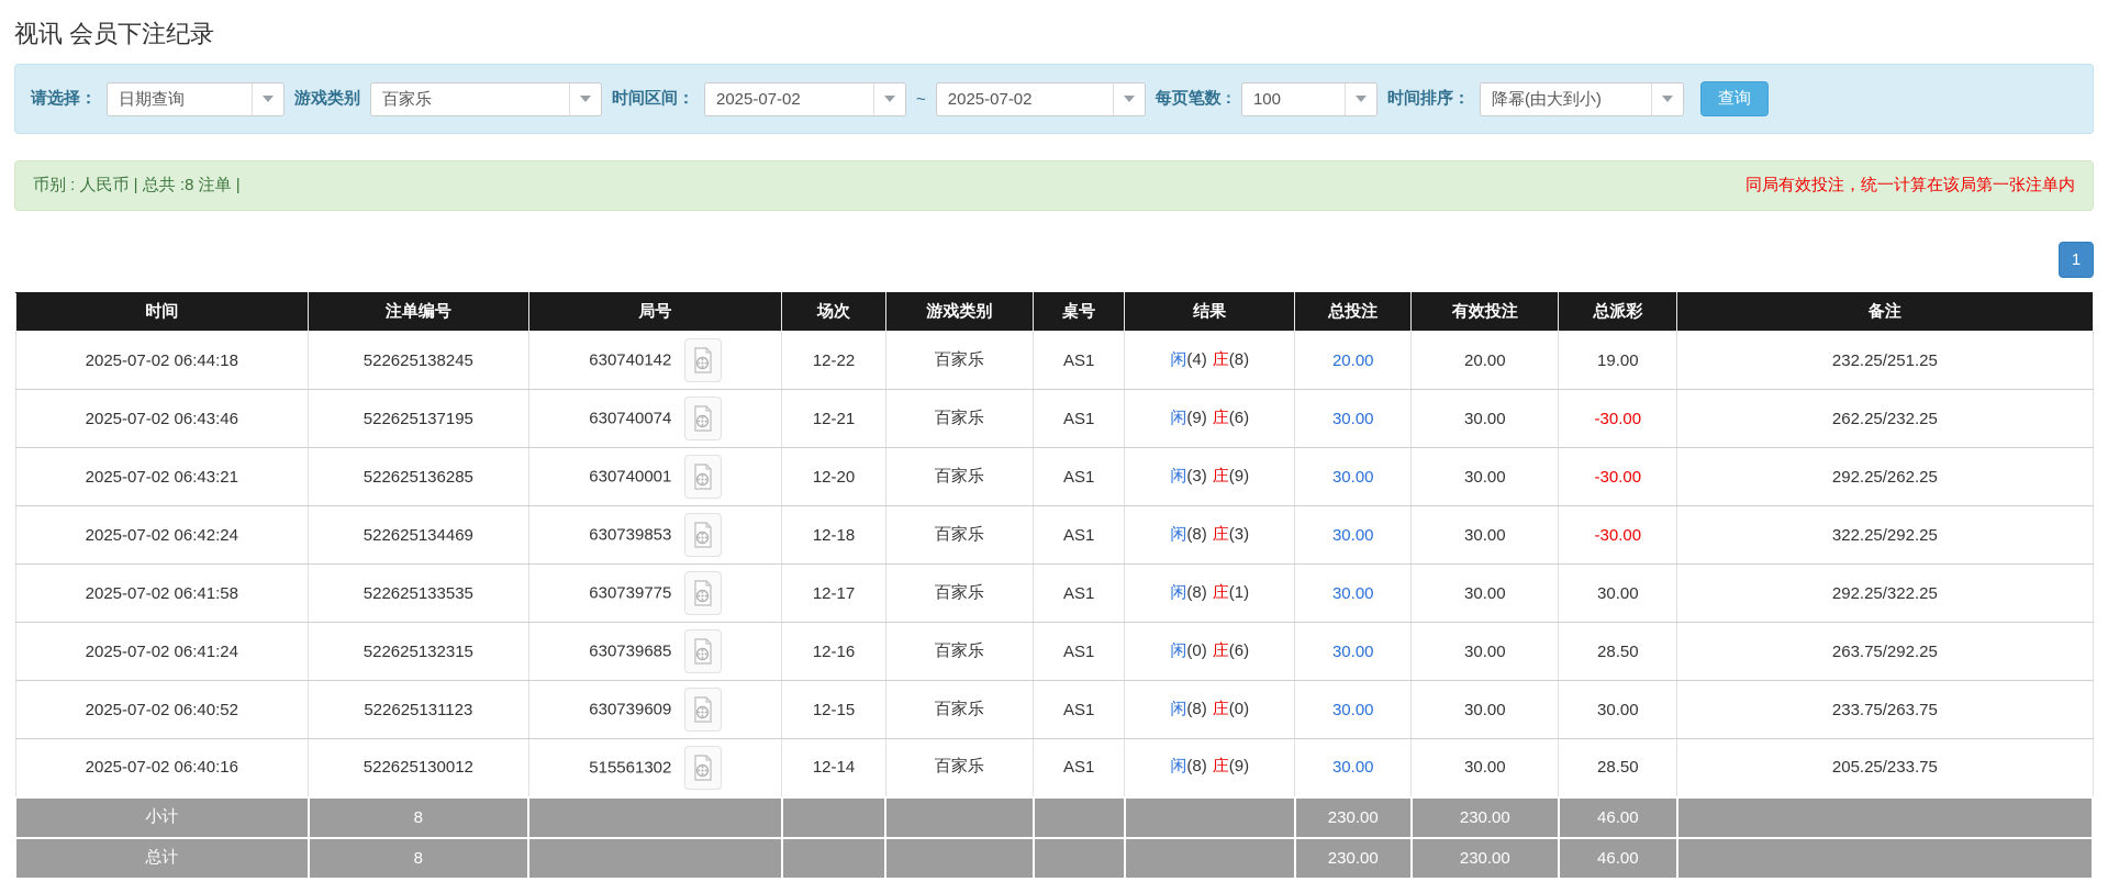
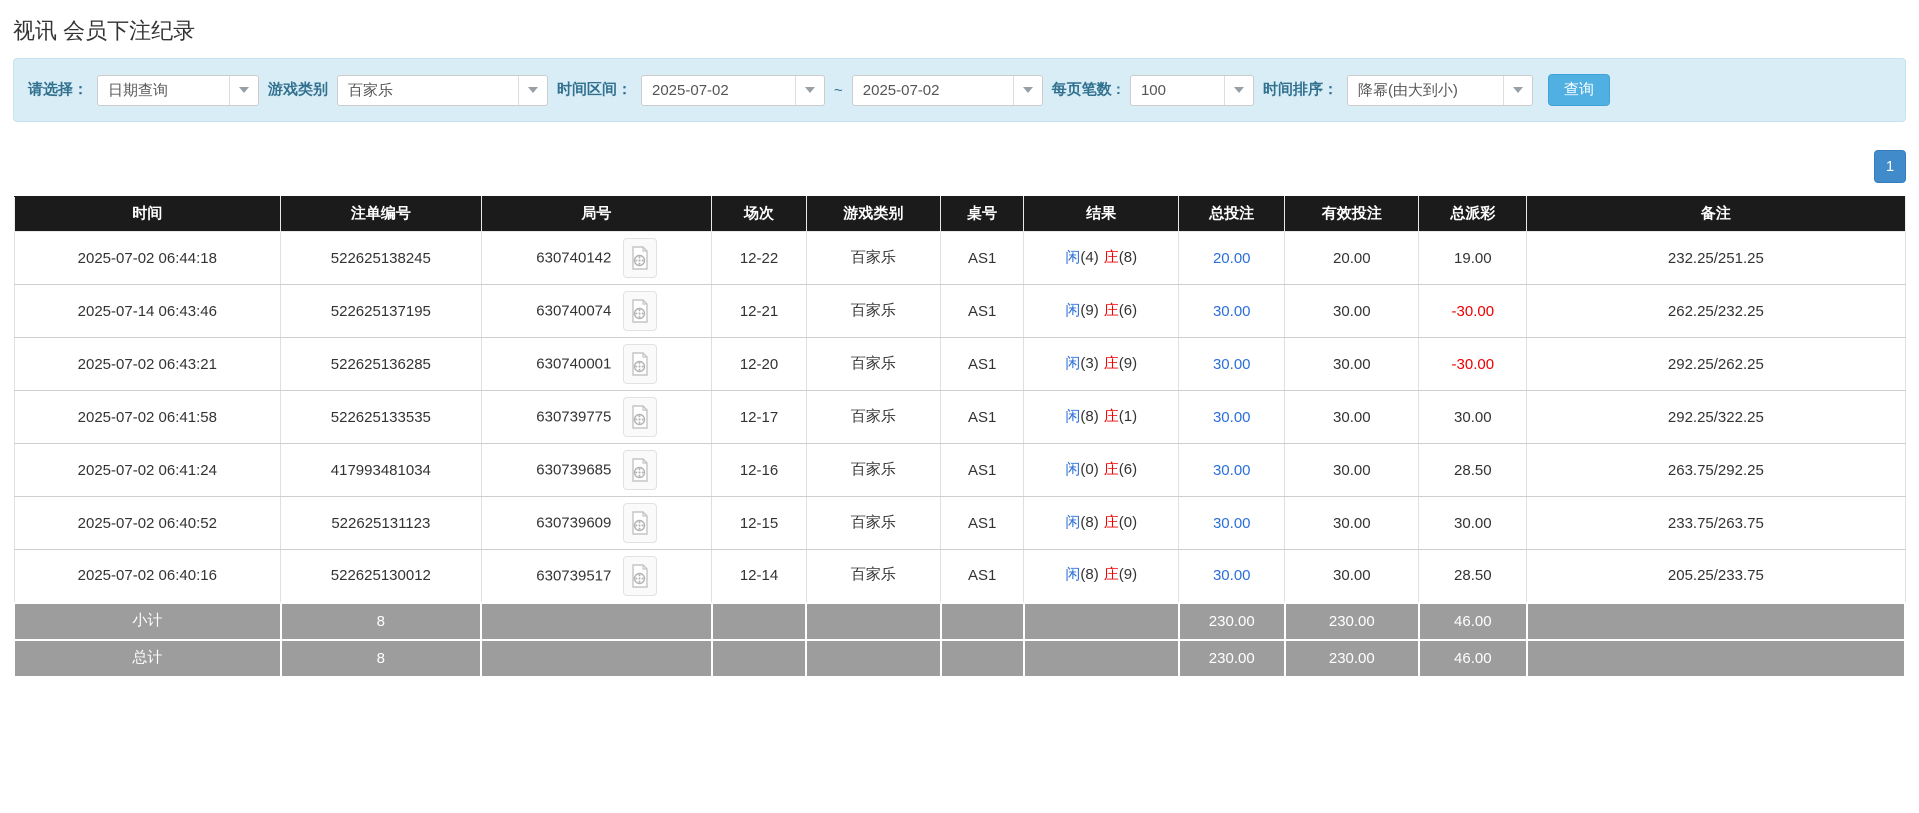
  视讯 会员下注纪录
  请选择：
  日期查询
  游戏类别
  百家乐
  时间区间：
  2025-07-02
  ~
  2025-07-02
  每页笔数 :
  100
  时间排序：
  降幂(由大到小)
  查询
- 币别 : 人民币 | 总共 :8 注单 |
- 同局有效投注，统一计算在该局第一张注单内
  1
  时间	注单编号	局号	场次	游戏类别	桌号	结果	总投注	有效投注	总派彩	备注
  2025-07-02 06:44:18	522625138245	630740142	12-22	百家乐	AS1	闲(4) 庄(8)	20.00	20.00	19.00	232.25/251.25
- 2025-07-02 06:43:46	522625137195	630740074	12-21	百家乐	AS1	闲(9) 庄(6)	30.00	30.00	-30.00	262.25/232.25
+ 2025-07-14 06:43:46	522625137195	630740074	12-21	百家乐	AS1	闲(9) 庄(6)	30.00	30.00	-30.00	262.25/232.25
  2025-07-02 06:43:21	522625136285	630740001	12-20	百家乐	AS1	闲(3) 庄(9)	30.00	30.00	-30.00	292.25/262.25
- 2025-07-02 06:42:24	522625134469	630739853	12-18	百家乐	AS1	闲(8) 庄(3)	30.00	30.00	-30.00	322.25/292.25
  2025-07-02 06:41:58	522625133535	630739775	12-17	百家乐	AS1	闲(8) 庄(1)	30.00	30.00	30.00	292.25/322.25
- 2025-07-02 06:41:24	522625132315	630739685	12-16	百家乐	AS1	闲(0) 庄(6)	30.00	30.00	28.50	263.75/292.25
+ 2025-07-02 06:41:24	417993481034	630739685	12-16	百家乐	AS1	闲(0) 庄(6)	30.00	30.00	28.50	263.75/292.25
  2025-07-02 06:40:52	522625131123	630739609	12-15	百家乐	AS1	闲(8) 庄(0)	30.00	30.00	30.00	233.75/263.75
- 2025-07-02 06:40:16	522625130012	515561302	12-14	百家乐	AS1	闲(8) 庄(9)	30.00	30.00	28.50	205.25/233.75
+ 2025-07-02 06:40:16	522625130012	630739517	12-14	百家乐	AS1	闲(8) 庄(9)	30.00	30.00	28.50	205.25/233.75
  小计	8						230.00	230.00	46.00
  总计	8						230.00	230.00	46.00
